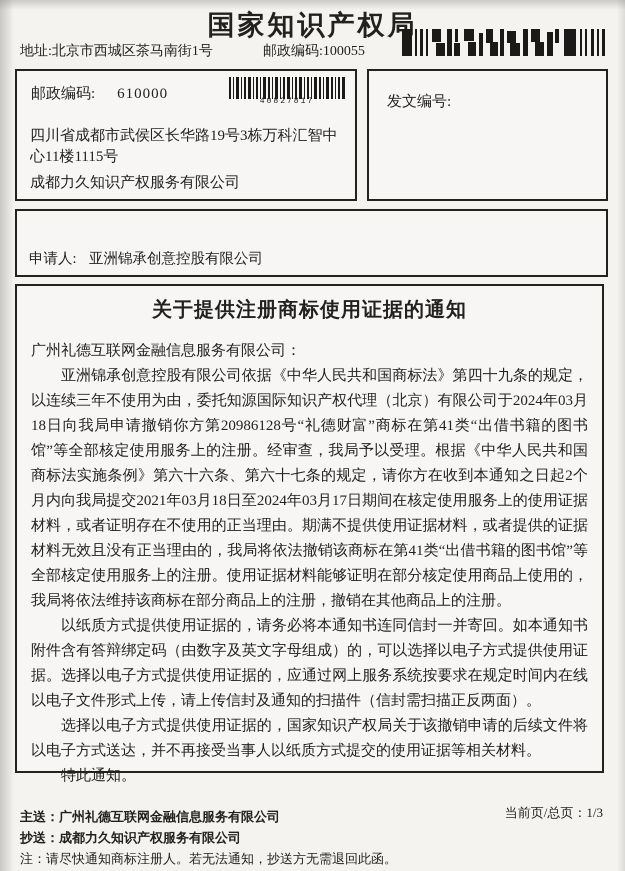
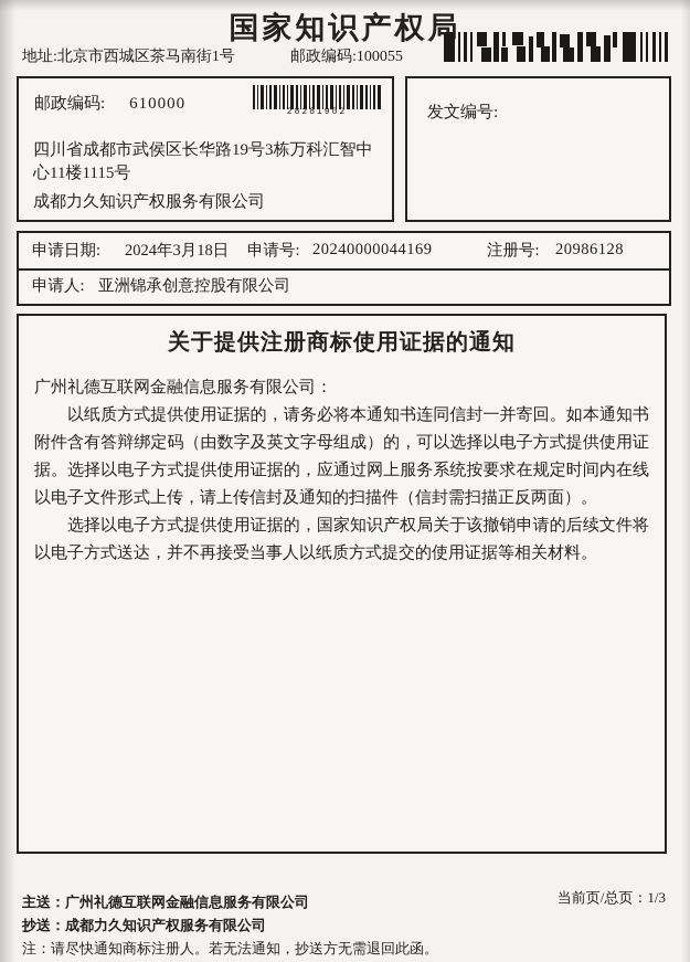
  国家知识产权局
  地址:北京市西城区茶马南街1号
  邮政编码:100055
  邮政编码: 610000
- 40827817
+ 28281902
  四川省成都市武侯区长华路19号3栋万科汇智中心11楼1115号
  成都力久知识产权服务有限公司
  发文编号:
+ 申请日期:
+ 2024年3月18日
+ 申请号:
+ 20240000044169
+ 注册号:
+ 20986128
  申请人:
  亚洲锦承创意控股有限公司
  关于提供注册商标使用证据的通知
  广州礼德互联网金融信息服务有限公司：
- 亚洲锦承创意控股有限公司依据《中华人民共和国商标法》第四十九条的规定，以连续三年不使用为由，委托知源国际知识产权代理（北京）有限公司于2024年03月18日向我局申请撤销你方第20986128号“礼德财富”商标在第41类“出借书籍的图书馆”等全部核定使用服务上的注册。经审查，我局予以受理。根据《中华人民共和国商标法实施条例》第六十六条、第六十七条的规定，请你方在收到本通知之日起2个月内向我局提交2021年03月18日至2024年03月17日期间在核定使用服务上的使用证据材料，或者证明存在不使用的正当理由。期满不提供使用证据材料，或者提供的证据材料无效且没有正当理由的，我局将依法撤销该商标在第41类“出借书籍的图书馆”等全部核定使用服务上的注册。使用证据材料能够证明在部分核定使用商品上使用的，我局将依法维持该商标在部分商品上的注册，撤销在其他商品上的注册。
  以纸质方式提供使用证据的，请务必将本通知书连同信封一并寄回。如本通知书附件含有答辩绑定码（由数字及英文字母组成）的，可以选择以电子方式提供使用证据。选择以电子方式提供使用证据的，应通过网上服务系统按要求在规定时间内在线以电子文件形式上传，请上传信封及通知的扫描件（信封需扫描正反两面）。
  选择以电子方式提供使用证据的，国家知识产权局关于该撤销申请的后续文件将以电子方式送达，并不再接受当事人以纸质方式提交的使用证据等相关材料。
- 特此通知。
  当前页/总页：1/3
  主送：广州礼德互联网金融信息服务有限公司
  抄送：成都力久知识产权服务有限公司
  注：请尽快通知商标注册人。若无法通知，抄送方无需退回此函。
